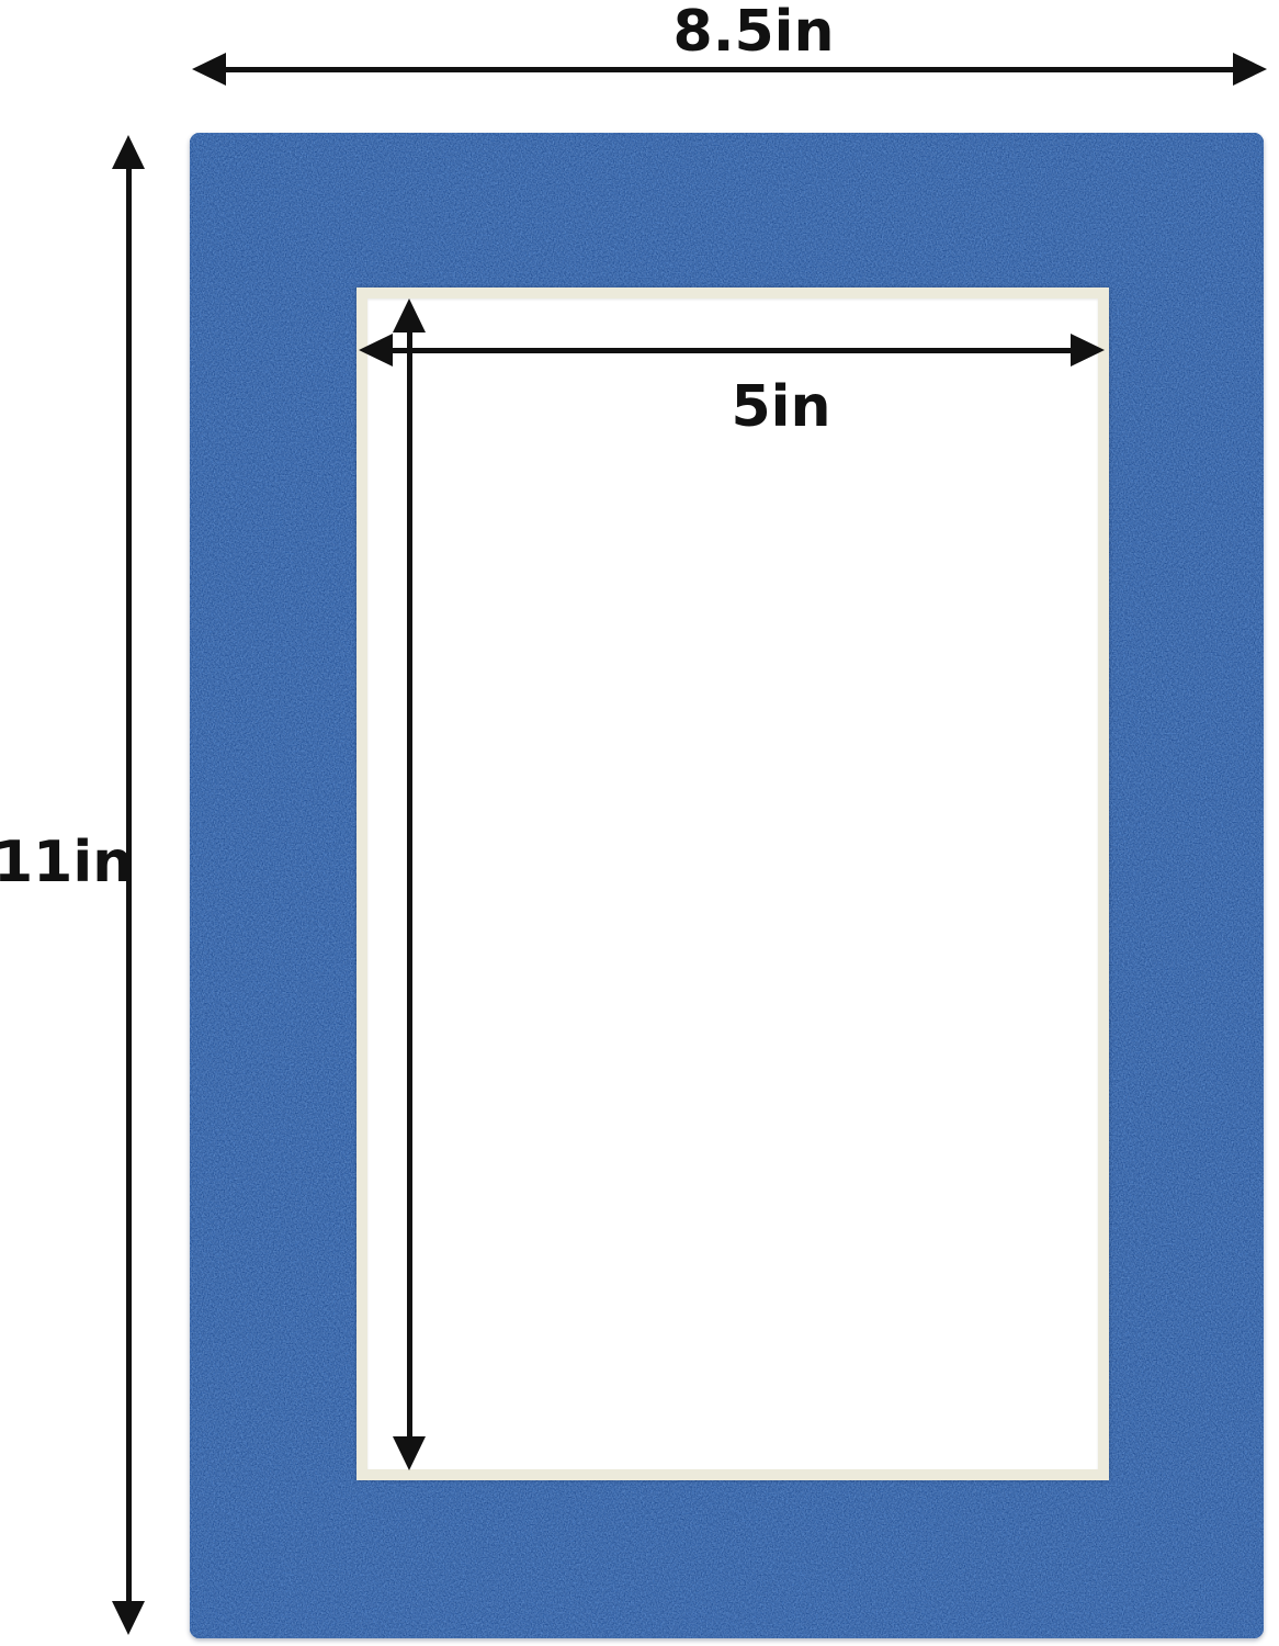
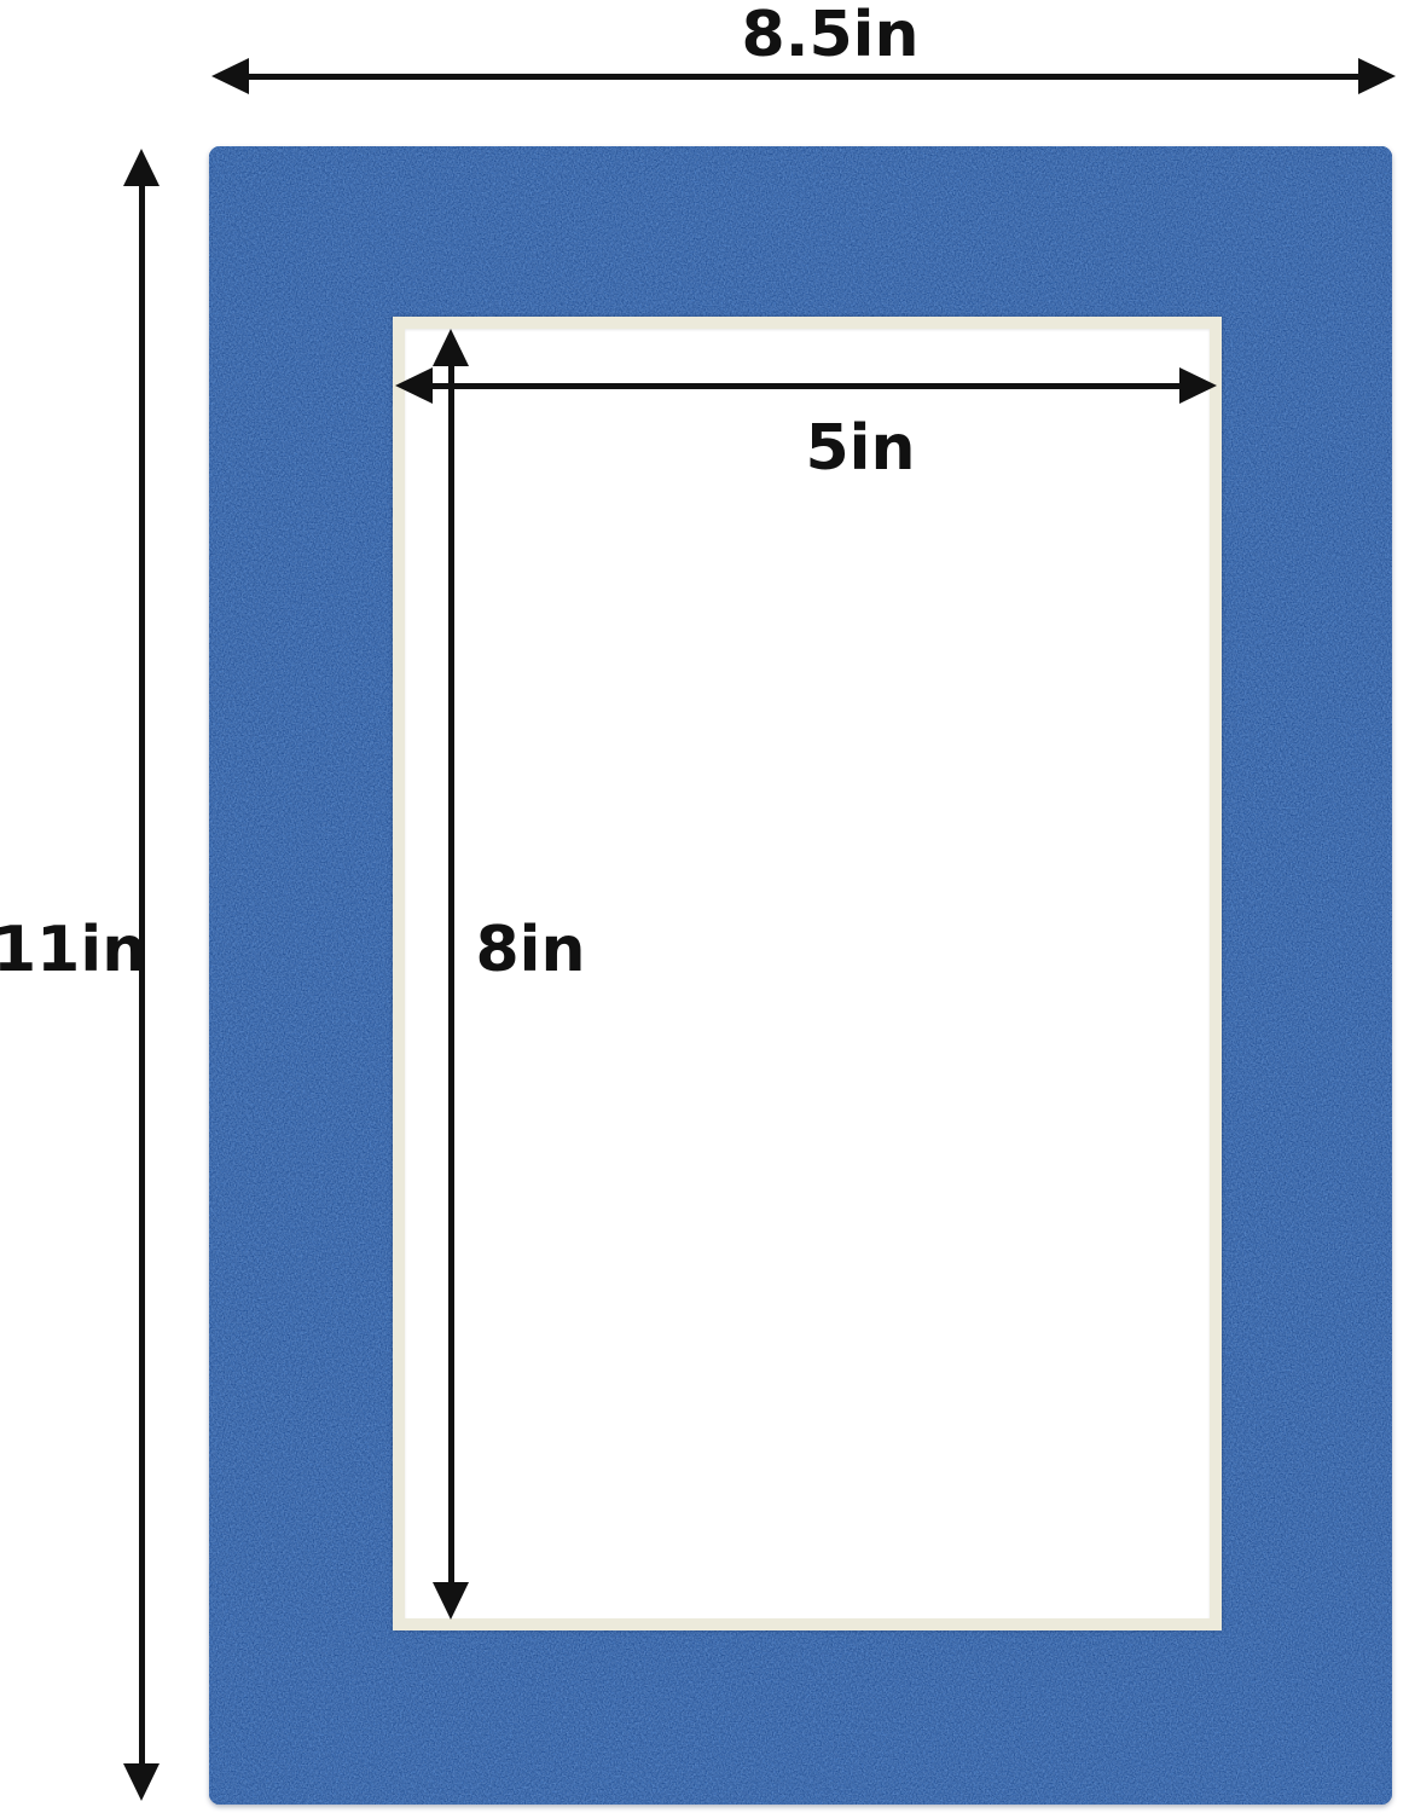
  8.5in
  11in
  5in
+ 8in
